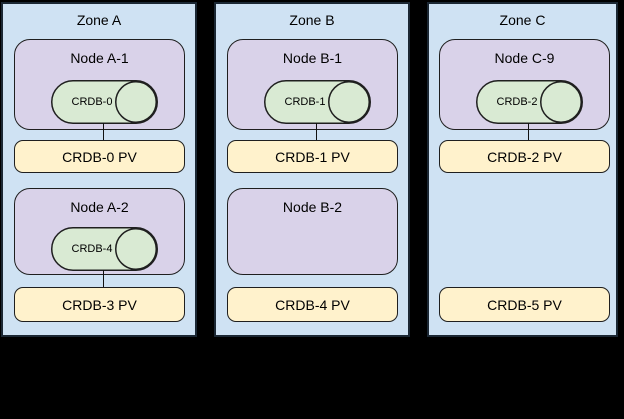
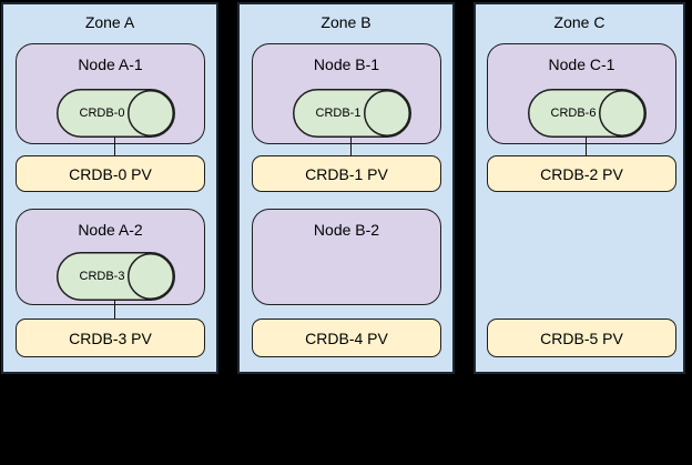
  Zone A
  Node A-1
  CRDB-0
  CRDB-0 PV
  Node A-2
- CRDB-4
+ CRDB-3
  CRDB-3 PV
  Zone B
  Node B-1
  CRDB-1
  CRDB-1 PV
  Node B-2
  CRDB-4 PV
  Zone C
- Node C-9
+ Node C-1
- CRDB-2
+ CRDB-6
  CRDB-2 PV
  CRDB-5 PV
